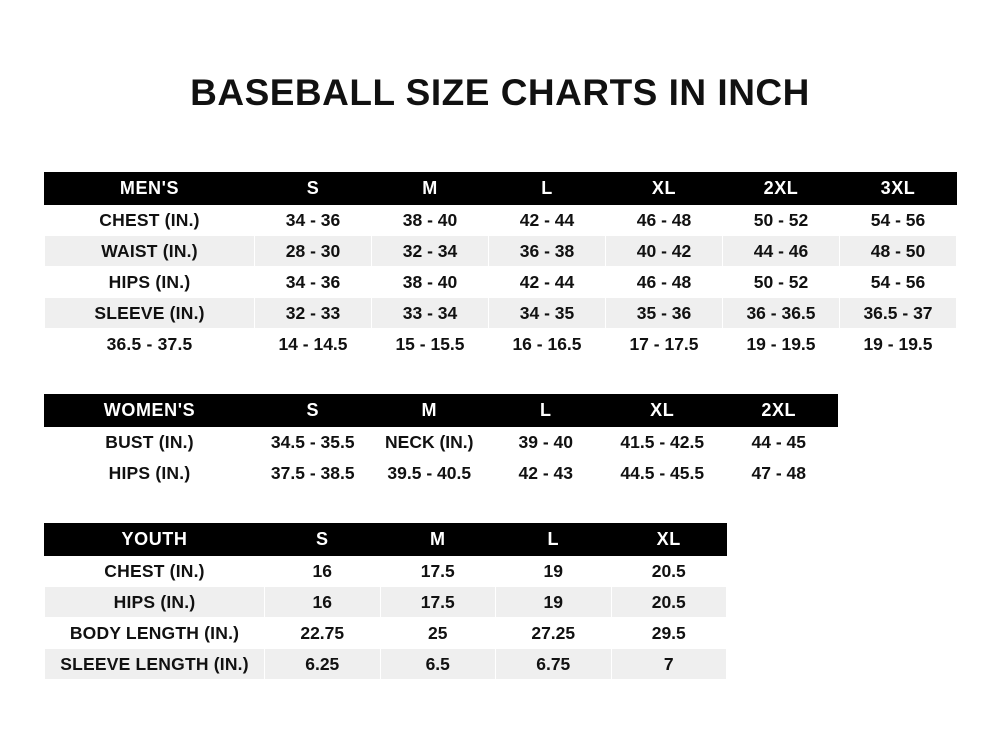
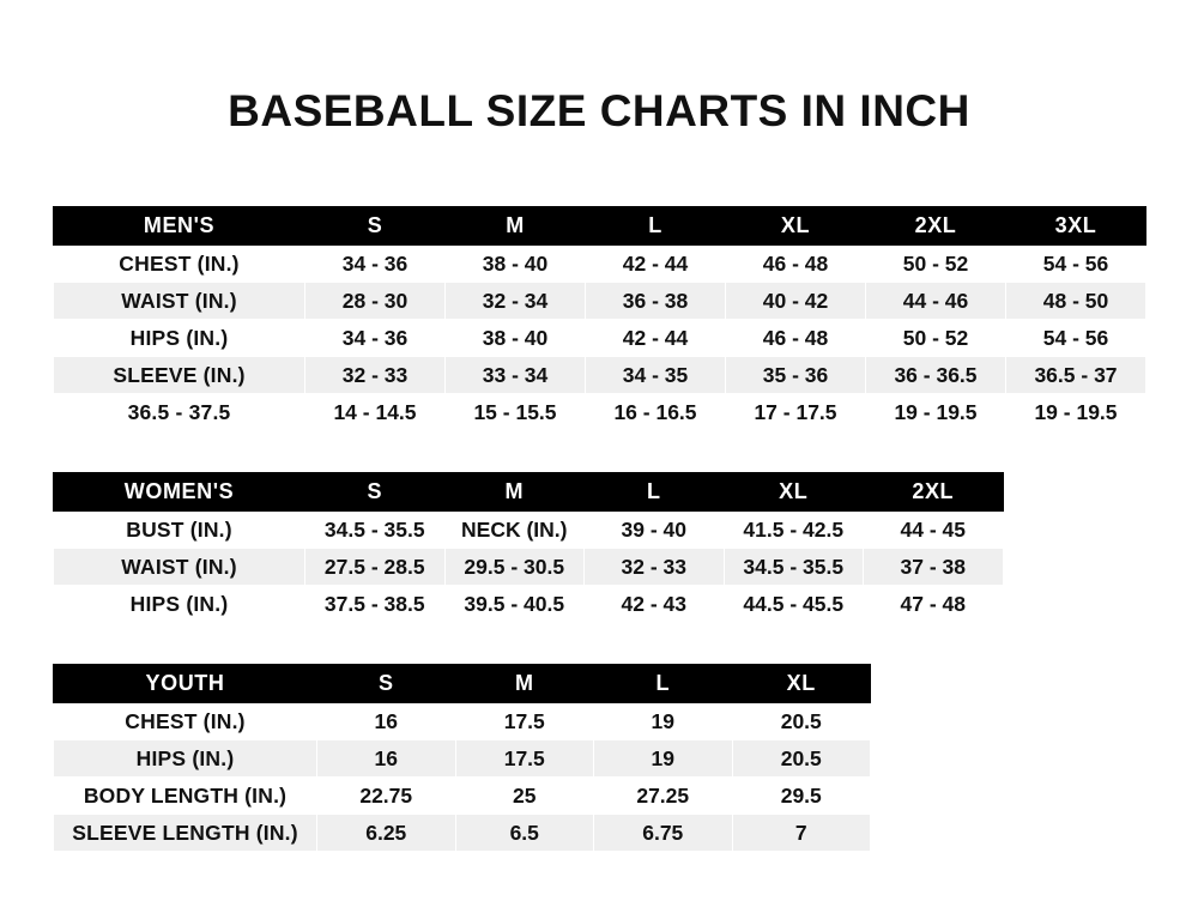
  BASEBALL SIZE CHARTS IN INCH
  MEN'S	S	M	L	XL	2XL	3XL
  CHEST (IN.)	34 - 36	38 - 40	42 - 44	46 - 48	50 - 52	54 - 56
  WAIST (IN.)	28 - 30	32 - 34	36 - 38	40 - 42	44 - 46	48 - 50
  HIPS (IN.)	34 - 36	38 - 40	42 - 44	46 - 48	50 - 52	54 - 56
  SLEEVE (IN.)	32 - 33	33 - 34	34 - 35	35 - 36	36 - 36.5	36.5 - 37
  36.5 - 37.5	14 - 14.5	15 - 15.5	16 - 16.5	17 - 17.5	19 - 19.5	19 - 19.5
  WOMEN'S	S	M	L	XL	2XL
  BUST (IN.)	34.5 - 35.5	NECK (IN.)	39 - 40	41.5 - 42.5	44 - 45
+ WAIST (IN.)	27.5 - 28.5	29.5 - 30.5	32 - 33	34.5 - 35.5	37 - 38
  HIPS (IN.)	37.5 - 38.5	39.5 - 40.5	42 - 43	44.5 - 45.5	47 - 48
  YOUTH	S	M	L	XL
  CHEST (IN.)	16	17.5	19	20.5
  HIPS (IN.)	16	17.5	19	20.5
  BODY LENGTH (IN.)	22.75	25	27.25	29.5
  SLEEVE LENGTH (IN.)	6.25	6.5	6.75	7
